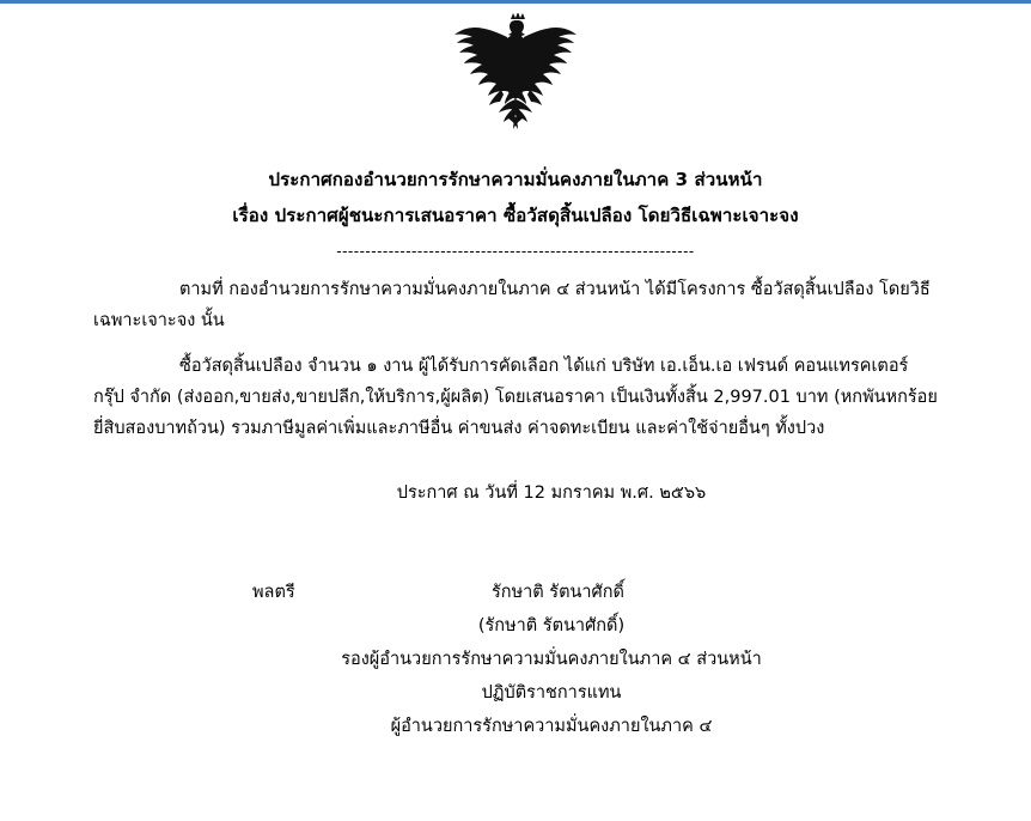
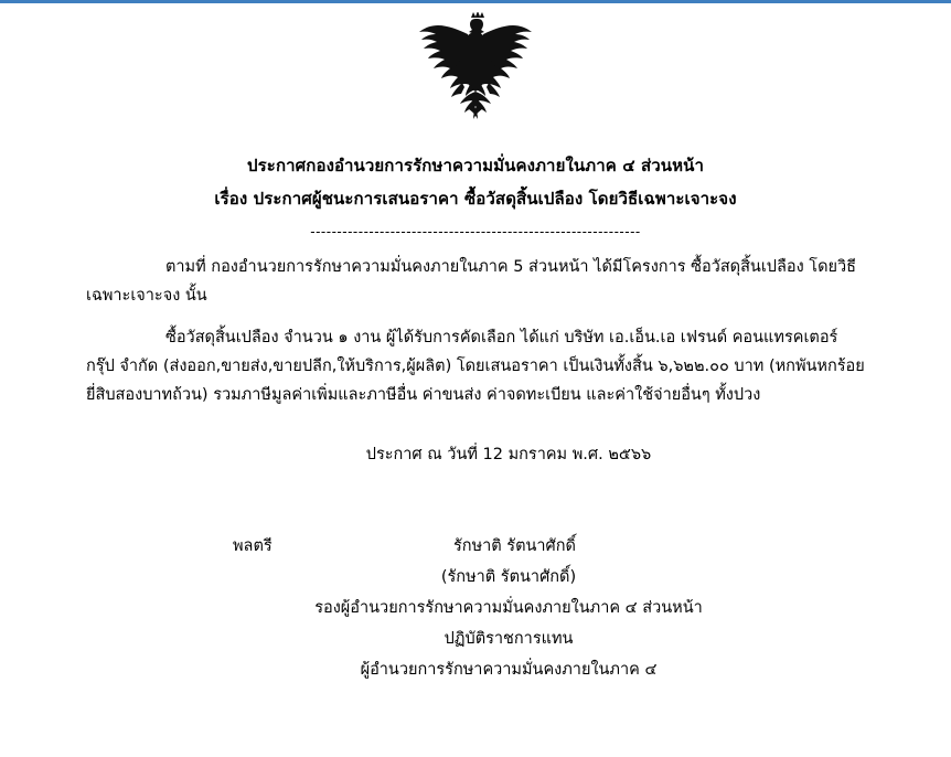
- ประกาศกองอำนวยการรักษาความมั่นคงภายในภาค 3 ส่วนหน้า
+ ประกาศกองอำนวยการรักษาความมั่นคงภายในภาค ๔ ส่วนหน้า
  เรื่อง ประกาศผู้ชนะการเสนอราคา ซื้อวัสดุสิ้นเปลือง โดยวิธีเฉพาะเจาะจง
  --------------------------------------------------------------
- ตามที่ กองอำนวยการรักษาความมั่นคงภายในภาค ๔ ส่วนหน้า ได้มีโครงการ ซื้อวัสดุสิ้นเปลือง โดยวิธีเฉพาะเจาะจง นั้น
+ ตามที่ กองอำนวยการรักษาความมั่นคงภายในภาค 5 ส่วนหน้า ได้มีโครงการ ซื้อวัสดุสิ้นเปลือง โดยวิธีเฉพาะเจาะจง นั้น
- ซื้อวัสดุสิ้นเปลือง จำนวน ๑ งาน ผู้ได้รับการคัดเลือก ได้แก่ บริษัท เอ.เอ็น.เอ เฟรนด์ คอนแทรคเตอร์ กรุ๊ป จำกัด (ส่งออก,ขายส่ง,ขายปลีก,ให้บริการ,ผู้ผลิต) โดยเสนอราคา เป็นเงินทั้งสิ้น 2,997.01 บาท (หกพันหกร้อยยี่สิบสองบาทถ้วน) รวมภาษีมูลค่าเพิ่มและภาษีอื่น ค่าขนส่ง ค่าจดทะเบียน และค่าใช้จ่ายอื่นๆ ทั้งปวง
+ ซื้อวัสดุสิ้นเปลือง จำนวน ๑ งาน ผู้ได้รับการคัดเลือก ได้แก่ บริษัท เอ.เอ็น.เอ เฟรนด์ คอนแทรคเตอร์ กรุ๊ป จำกัด (ส่งออก,ขายส่ง,ขายปลีก,ให้บริการ,ผู้ผลิต) โดยเสนอราคา เป็นเงินทั้งสิ้น ๖,๖๒๒.๐๐ บาท (หกพันหกร้อยยี่สิบสองบาทถ้วน) รวมภาษีมูลค่าเพิ่มและภาษีอื่น ค่าขนส่ง ค่าจดทะเบียน และค่าใช้จ่ายอื่นๆ ทั้งปวง
  ประกาศ ณ วันที่ 12 มกราคม พ.ศ. ๒๕๖๖
  พลตรี
  รักษาติ รัตนาศักดิ์
  (รักษาติ รัตนาศักดิ์)
  รองผู้อำนวยการรักษาความมั่นคงภายในภาค ๔ ส่วนหน้า
  ปฏิบัติราชการแทน
  ผู้อำนวยการรักษาความมั่นคงภายในภาค ๔
